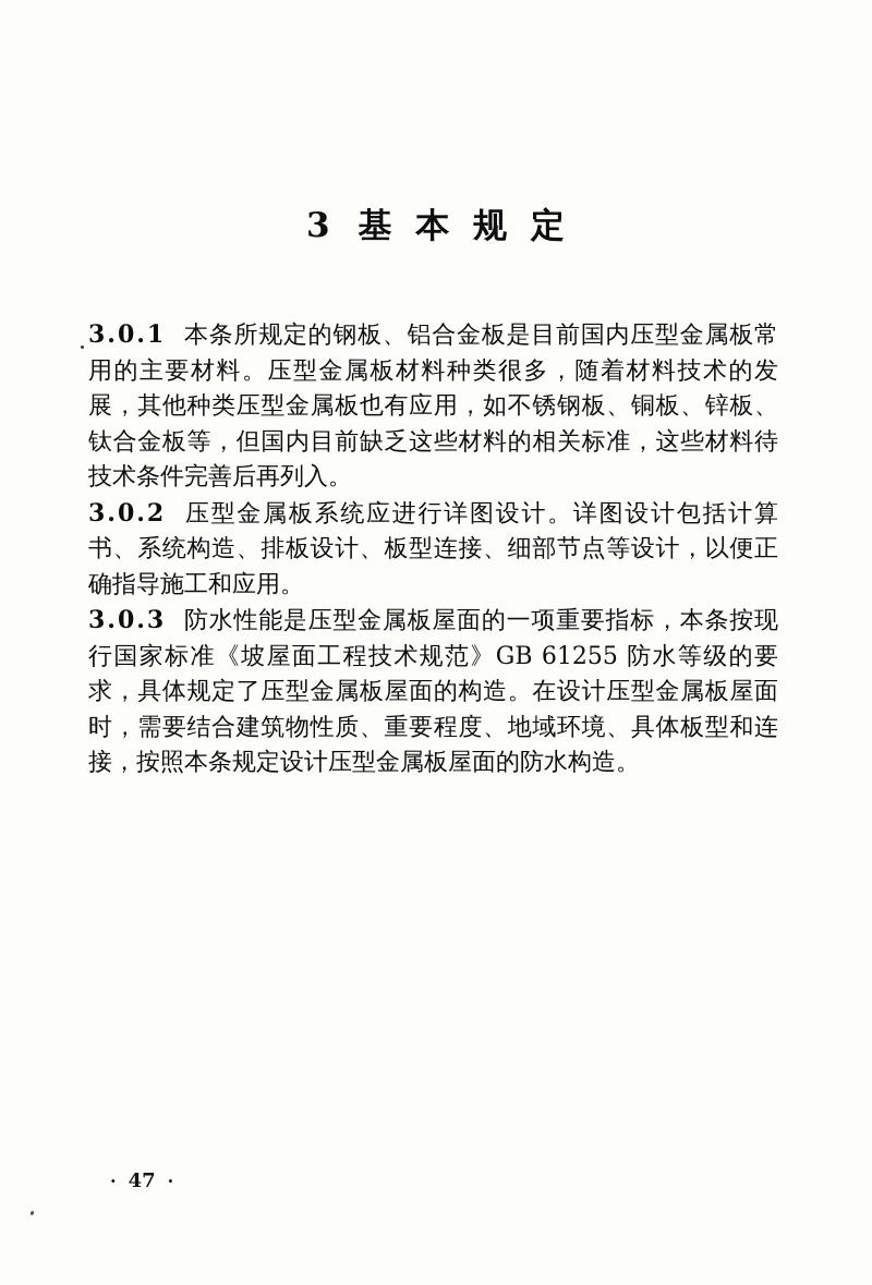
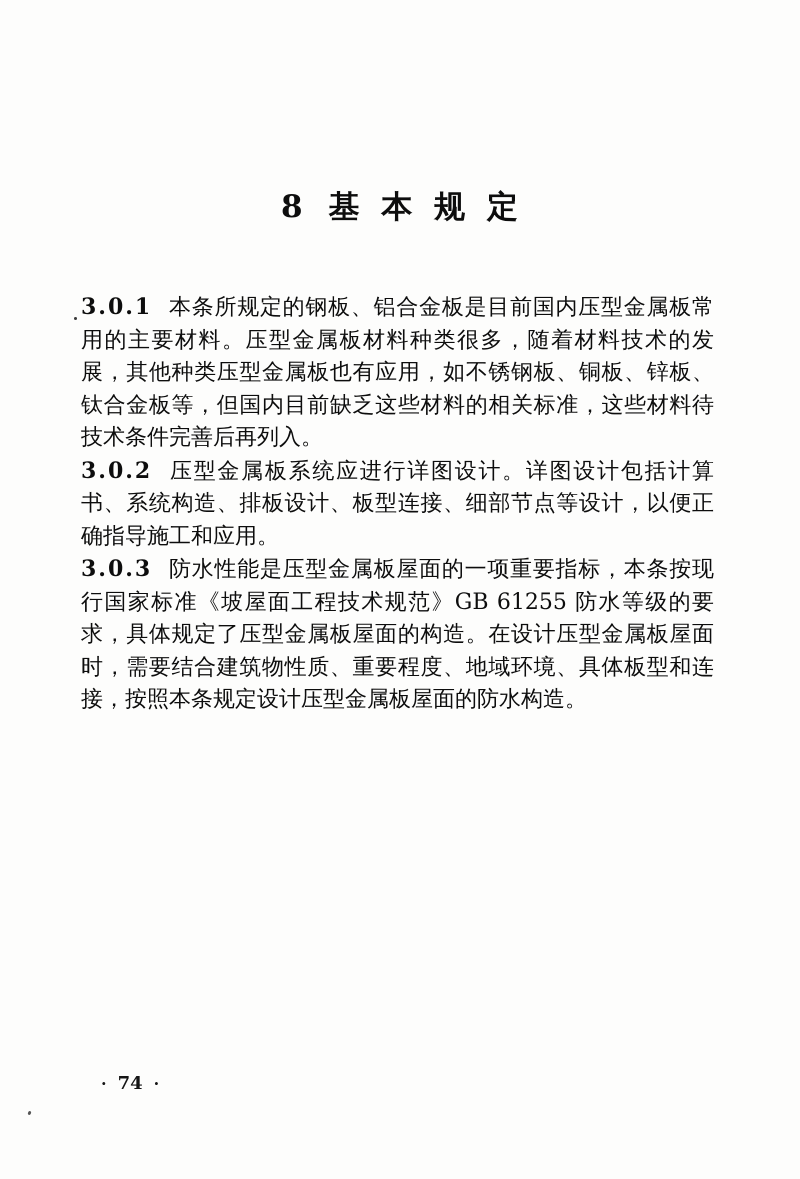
- 3
+ 8
  基 本 规 定
  3.0.1 本条所规定的钢板、铝合金板是目前国内压型金属板常用的主要材料。压型金属板材料种类很多，随着材料技术的发展，其他种类压型金属板也有应用，如不锈钢板、铜板、锌板、钛合金板等，但国内目前缺乏这些材料的相关标准，这些材料待技术条件完善后再列入。
  3.0.2 压型金属板系统应进行详图设计。详图设计包括计算书、系统构造、排板设计、板型连接、细部节点等设计，以便正确指导施工和应用。
  3.0.3 防水性能是压型金属板屋面的一项重要指标，本条按现行国家标准《坡屋面工程技术规范》GB 61255 防水等级的要求，具体规定了压型金属板屋面的构造。在设计压型金属板屋面时，需要结合建筑物性质、重要程度、地域环境、具体板型和连接，按照本条规定设计压型金属板屋面的防水构造。
  ·
- 47
+ 74
  ·
